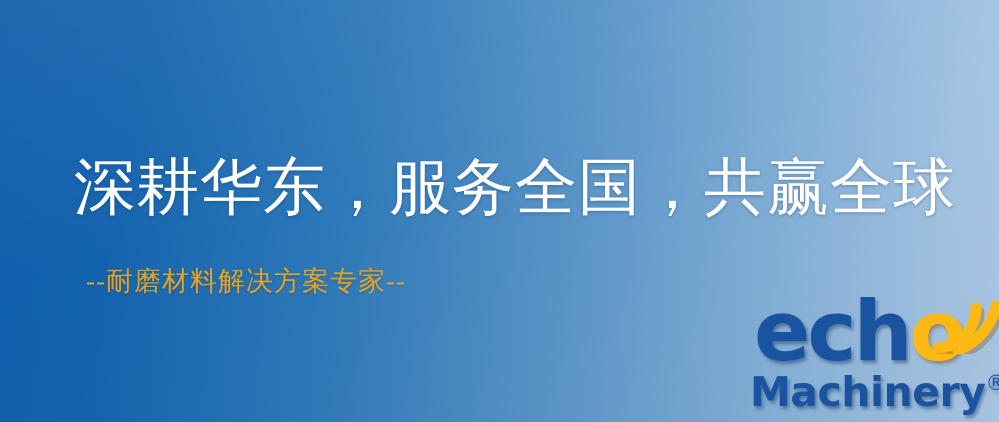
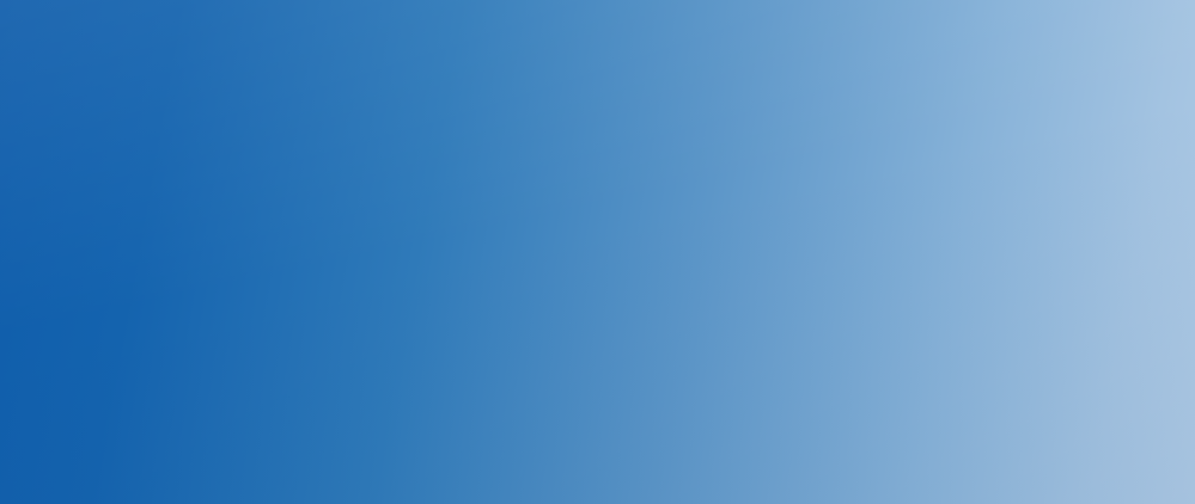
- 深耕华东，服务全国，共赢全球
- --耐磨材料解决方案专家--
- echo
- Machinery®
